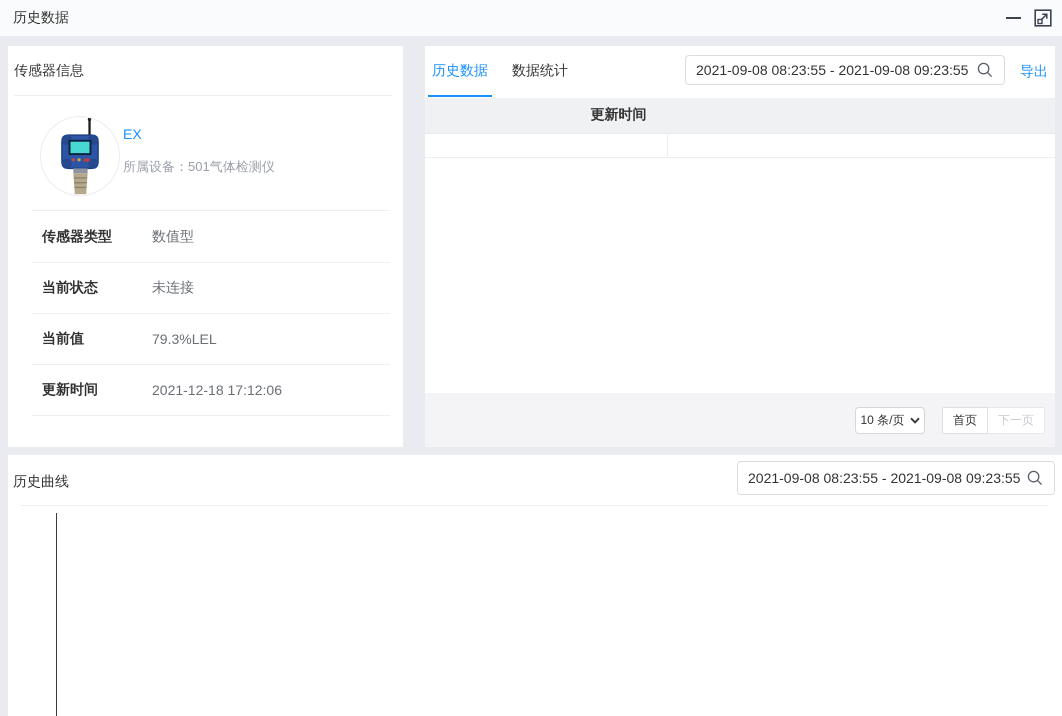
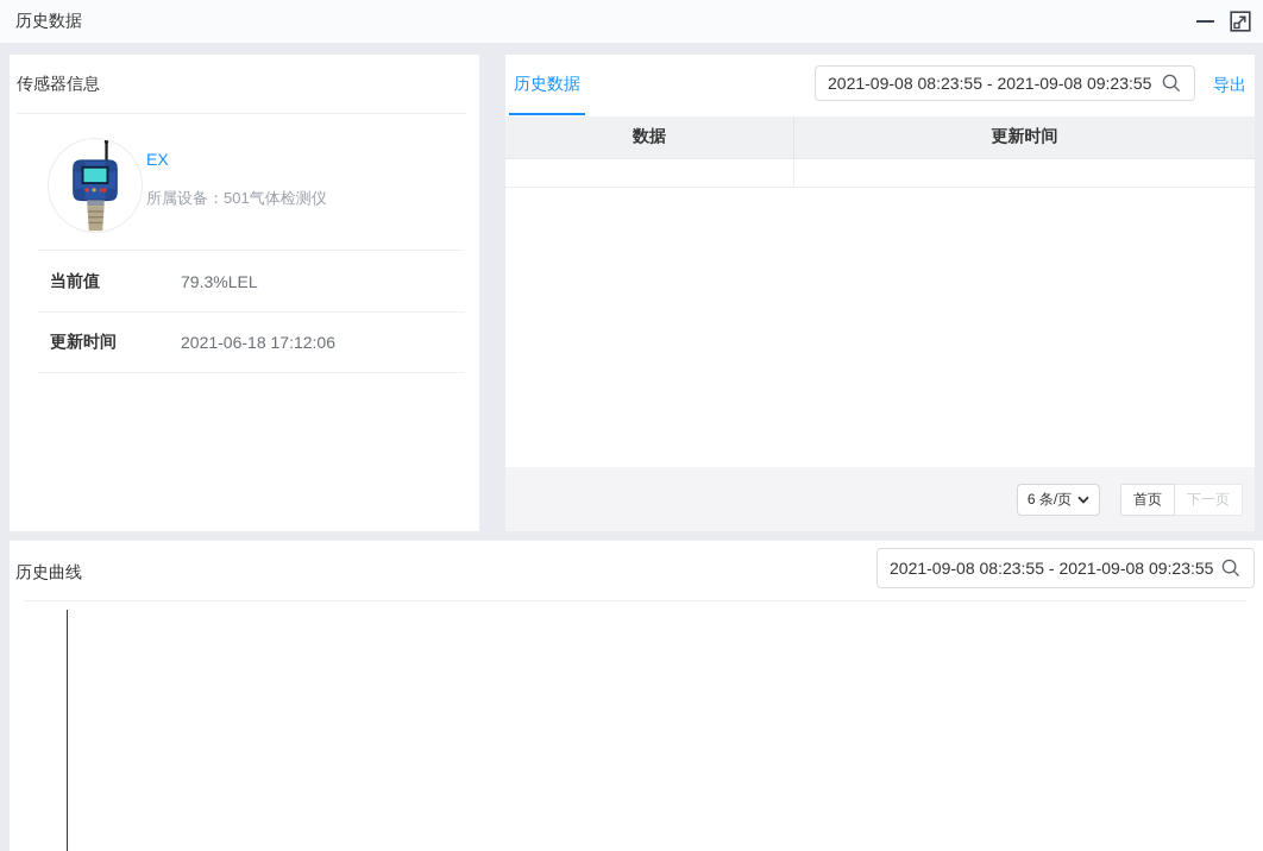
  历史数据
  传感器信息
  EX
  所属设备：501气体检测仪
- 传感器类型
- 数值型
- 当前状态
- 未连接
  当前值
  79.3%LEL
  更新时间
- 2021-12-18 17:12:06
+ 2021-06-18 17:12:06
  历史数据
- 数据统计
  2021-09-08 08:23:55 - 2021-09-08 09:23:55
  导出
+ 数据
  更新时间
- 10 条/页
+ 6 条/页
  首页
  下一页
  历史曲线
  2021-09-08 08:23:55 - 2021-09-08 09:23:55
